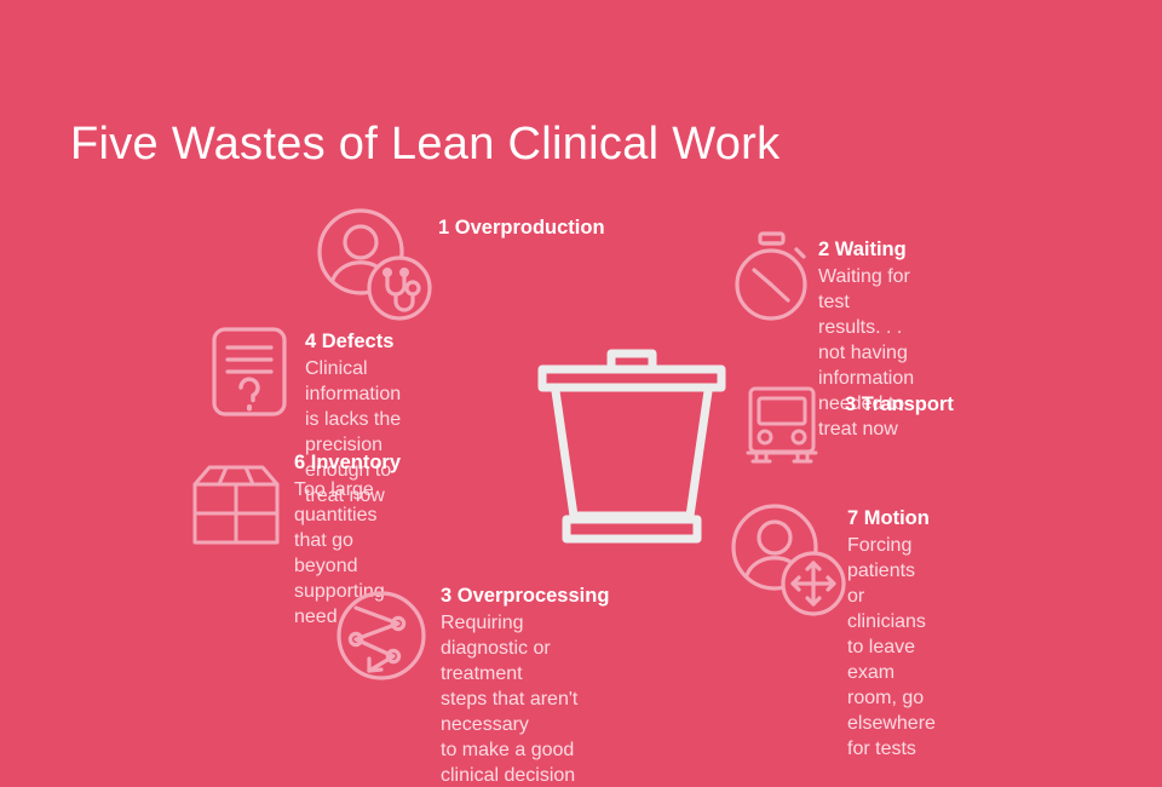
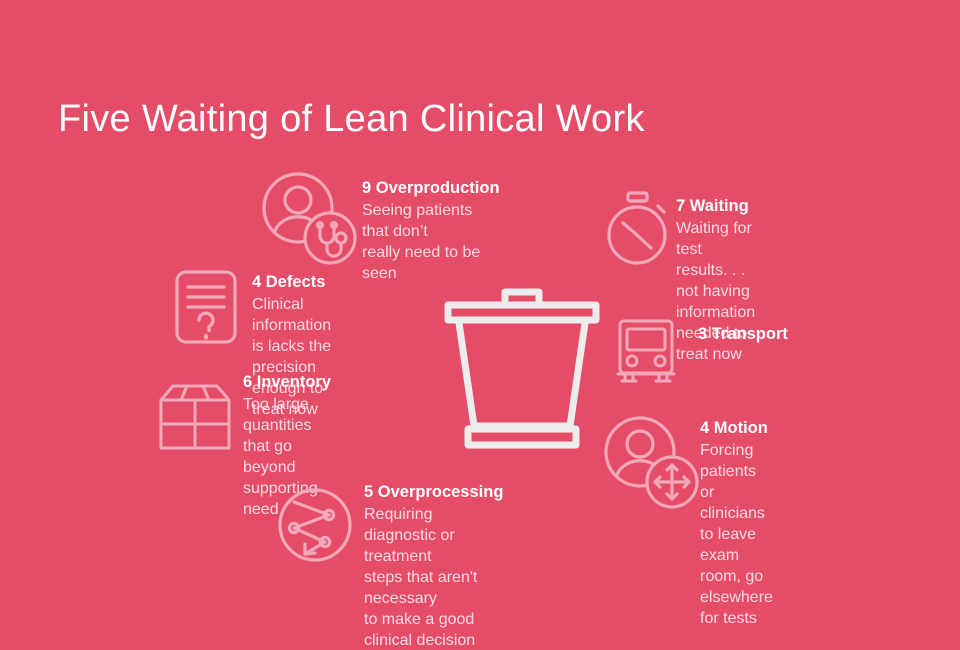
- Five Wastes of Lean Clinical Work
+ Five Waiting of Lean Clinical Work
- 1 Overproduction
+ 9 Overproduction
+ Seeing patients that don’t
+ really need to be seen
- 2 Waiting
+ 7 Waiting
  Waiting for test results. . .
  not having information
  needed to treat now
  4 Defects
  Clinical information
  is lacks the precision
  enough to treat now
  3 Transport
  6 Inventory
  Too large quantities
  that go beyond
  supportin need
- 7 Motion
+ 4 Motion
  Forcing patients or
  clinicians to leave
  exam room, go
  elsewhere for tests
- 3 Overprocessing
+ 5 Overprocessing
  Requiring diagnostic or treatment
  steps that aren't necessary
  to make a good clinical decision
